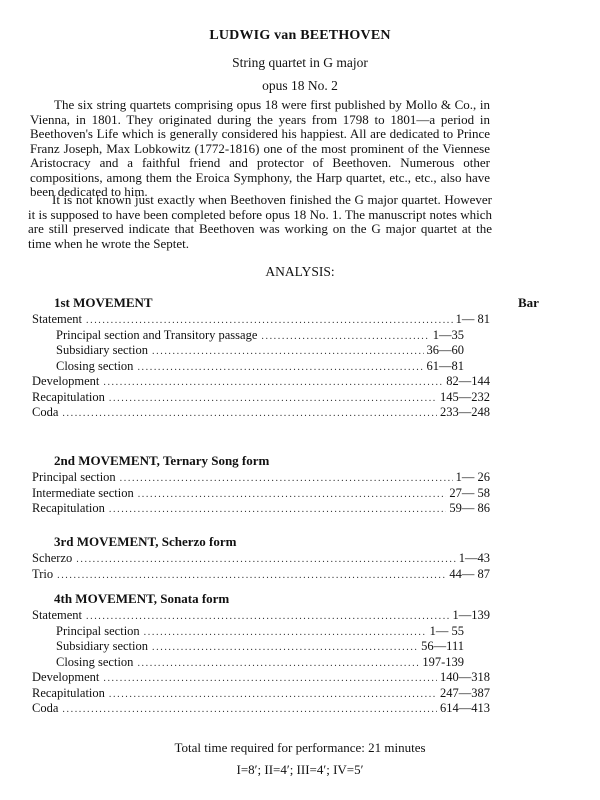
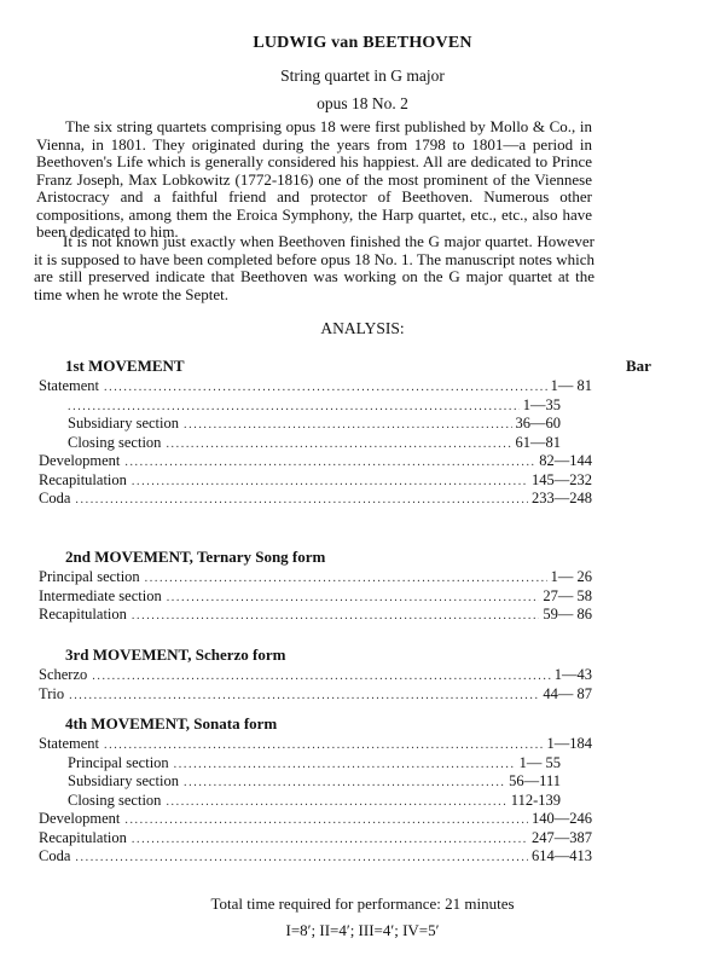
  LUDWIG van BEETHOVEN
  String quartet in G major
  opus 18 No. 2
  The six string quartets comprising opus 18 were first published by Mollo & Co., in Vienna, in 1801. They originated during the years from 1798 to 1801—a period in Beethoven's Life which is generally considered his happiest. All are dedicated to Prince Franz Joseph, Max Lobkowitz (1772-1816) one of the most prominent of the Viennese Aristocracy and a faithful friend and protector of Beethoven. Numerous other compositions, among them the Eroica Symphony, the Harp quartet, etc., etc., also have been dedicated to him.
  It is not known just exactly when Beethoven finished the G major quartet. However it is supposed to have been completed before opus 18 No. 1. The manuscript notes which are still preserved indicate that Beethoven was working on the G major quartet at the time when he wrote the Septet.
  ANALYSIS:
  1st MOVEMENT
  Bar
  Statement
  1— 81
- Principal section and Transitory passage
  1—35
  Subsidiary section
  36—60
  Closing section
  61—81
  Development
  82—144
  Recapitulation
  145—232
  Coda
  233—248
  2nd MOVEMENT, Ternary Song form
  Principal section
  1— 26
  Intermediate section
  27— 58
  Recapitulation
  59— 86
  3rd MOVEMENT, Scherzo form
  Scherzo
  1—43
  Trio
  44— 87
  4th MOVEMENT, Sonata form
  Statement
- 1—139
+ 1—184
  Principal section
  1— 55
  Subsidiary section
  56—111
  Closing section
- 197-139
+ 112-139
  Development
- 140—318
+ 140—246
  Recapitulation
  247—387
  Coda
  614—413
  Total time required for performance: 21 minutes
  I=8′; II=4′; III=4′; IV=5′
